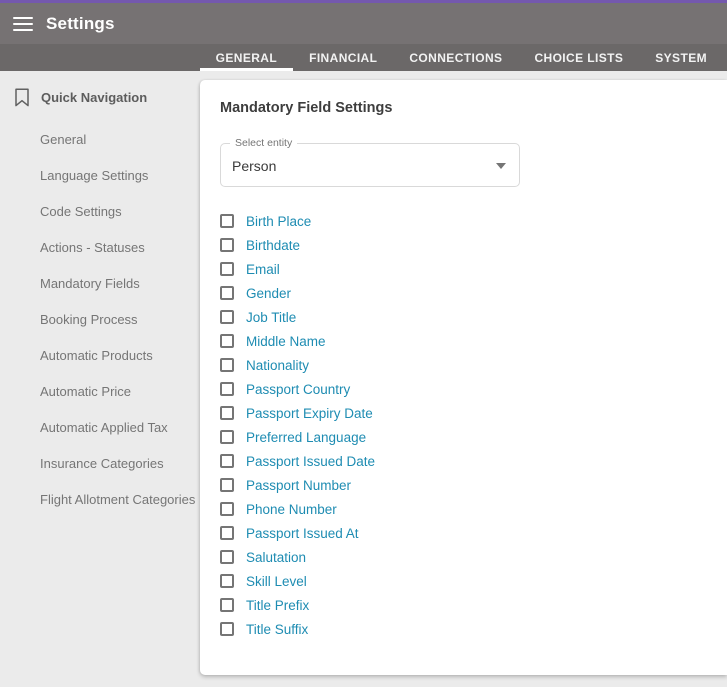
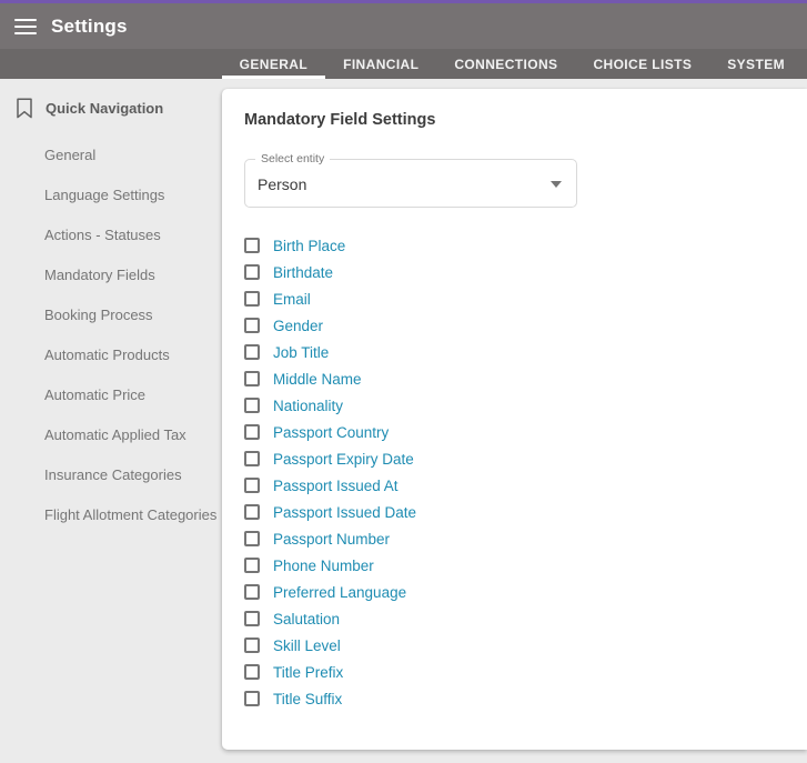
  Settings
  GENERAL
  FINANCIAL
  CONNECTIONS
  CHOICE LISTS
  SYSTEM
  Quick Navigation
  General
  Language Settings
- Code Settings
  Actions - Statuses
  Mandatory Fields
  Booking Process
  Automatic Products
  Automatic Price
  Automatic Applied Tax
  Insurance Categories
  Flight Allotment Categories
  Mandatory Field Settings
  Select entity
  Person
  Birth Place
  Birthdate
  Email
  Gender
  Job Title
  Middle Name
  Nationality
  Passport Country
  Passport Expiry Date
- Preferred Language
+ Passport Issued At
  Passport Issued Date
  Passport Number
  Phone Number
- Passport Issued At
+ Preferred Language
  Salutation
  Skill Level
  Title Prefix
  Title Suffix
